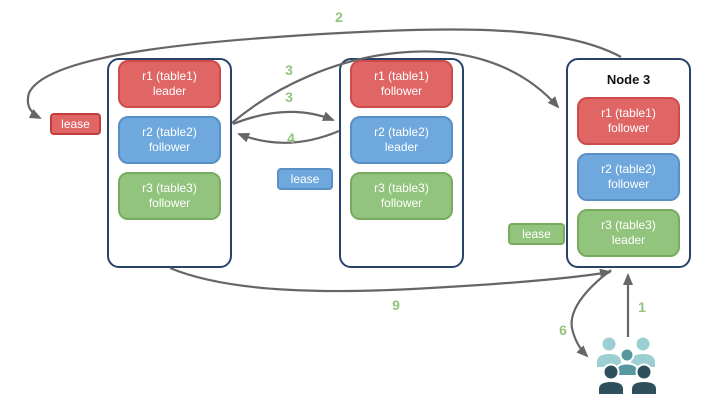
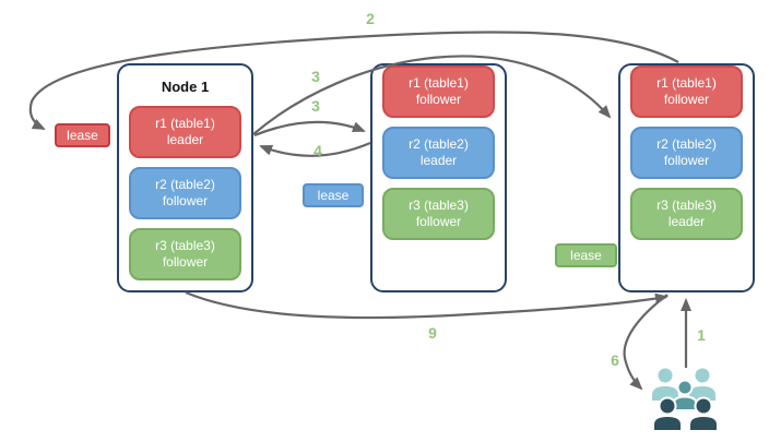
+ Node 1
  r1 (table1)
  leader
  r2 (table2)
  follower
  r3 (table3)
  follower
  r1 (table1)
  follower
  r2 (table2)
  leader
  r3 (table3)
  follower
- Node 3
  r1 (table1)
  follower
  r2 (table2)
  follower
  r3 (table3)
  leader
  lease
  lease
  lease
  1
  2
  3
  3
  4
  9
  6
